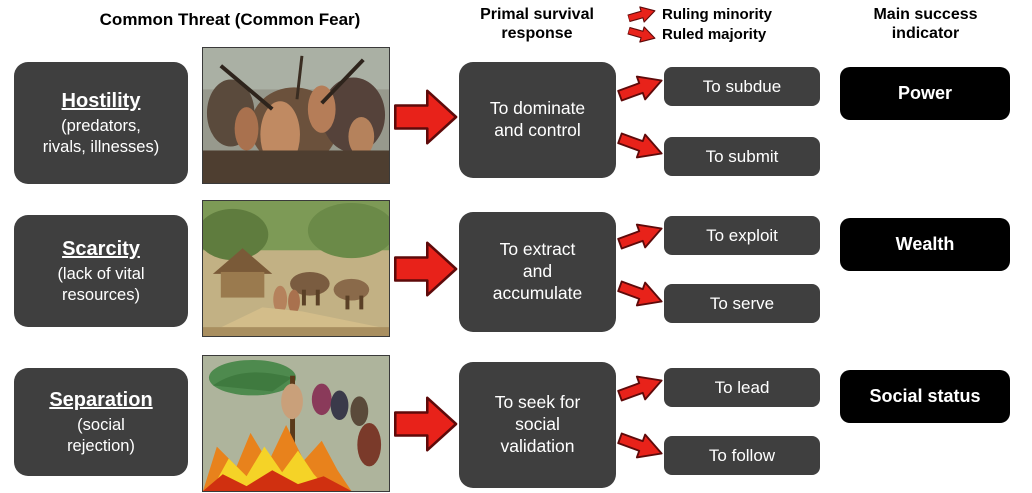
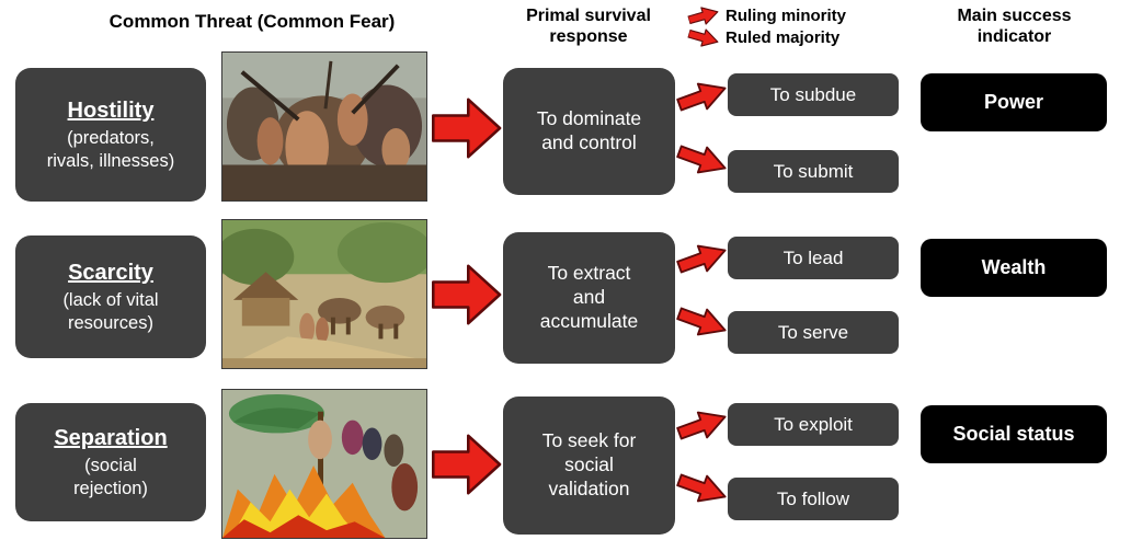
  Common Threat (Common Fear)
  Primal survival
  response
  Ruling minority
  Ruled majority
  Main success
  indicator
  Hostility
  (predators,
  rivals, illnesses)
  To dominate
  and control
  To subdue
  To submit
  Power
  Scarcity
  (lack of vital
  resources)
  To extract
  and
  accumulate
- To exploit
+ To lead
  To serve
  Wealth
  Separation
  (social
  rejection)
  To seek for
  social
  validation
- To lead
+ To exploit
  To follow
  Social status
